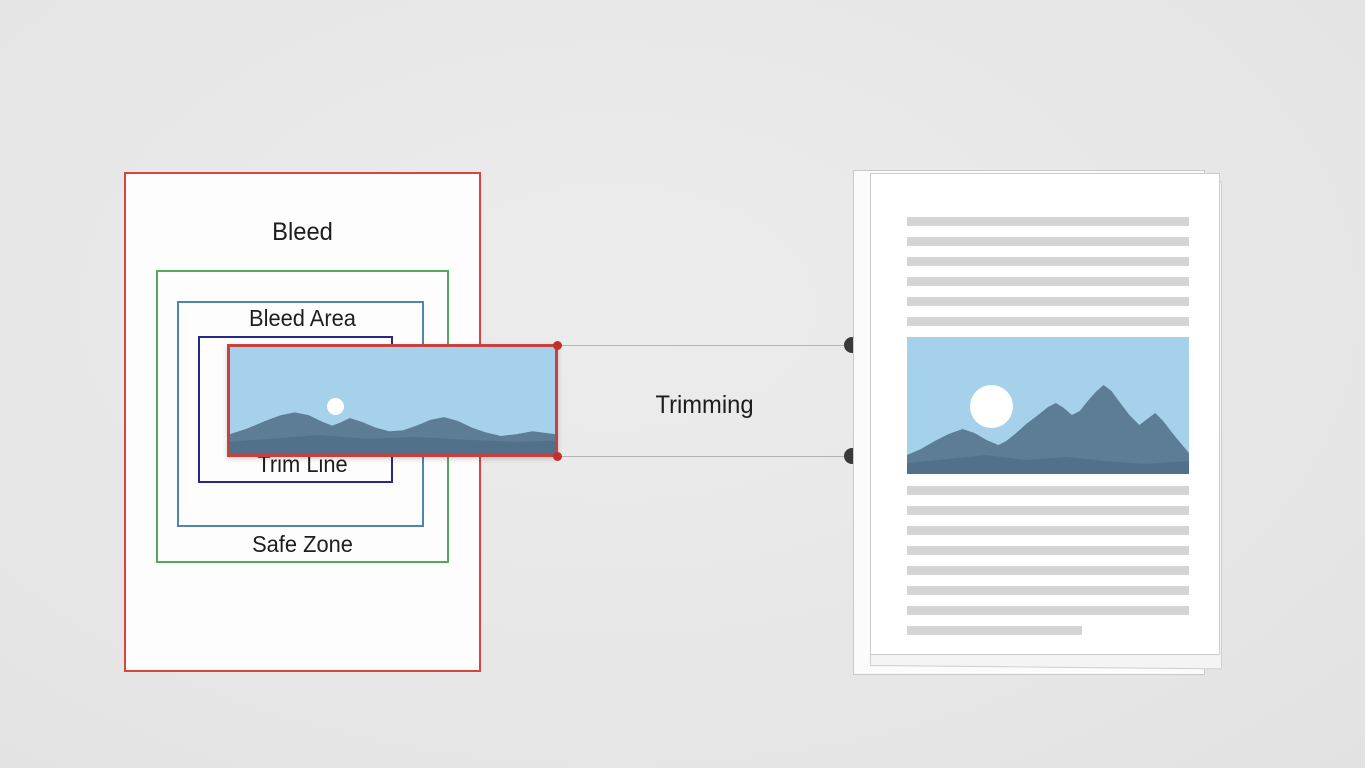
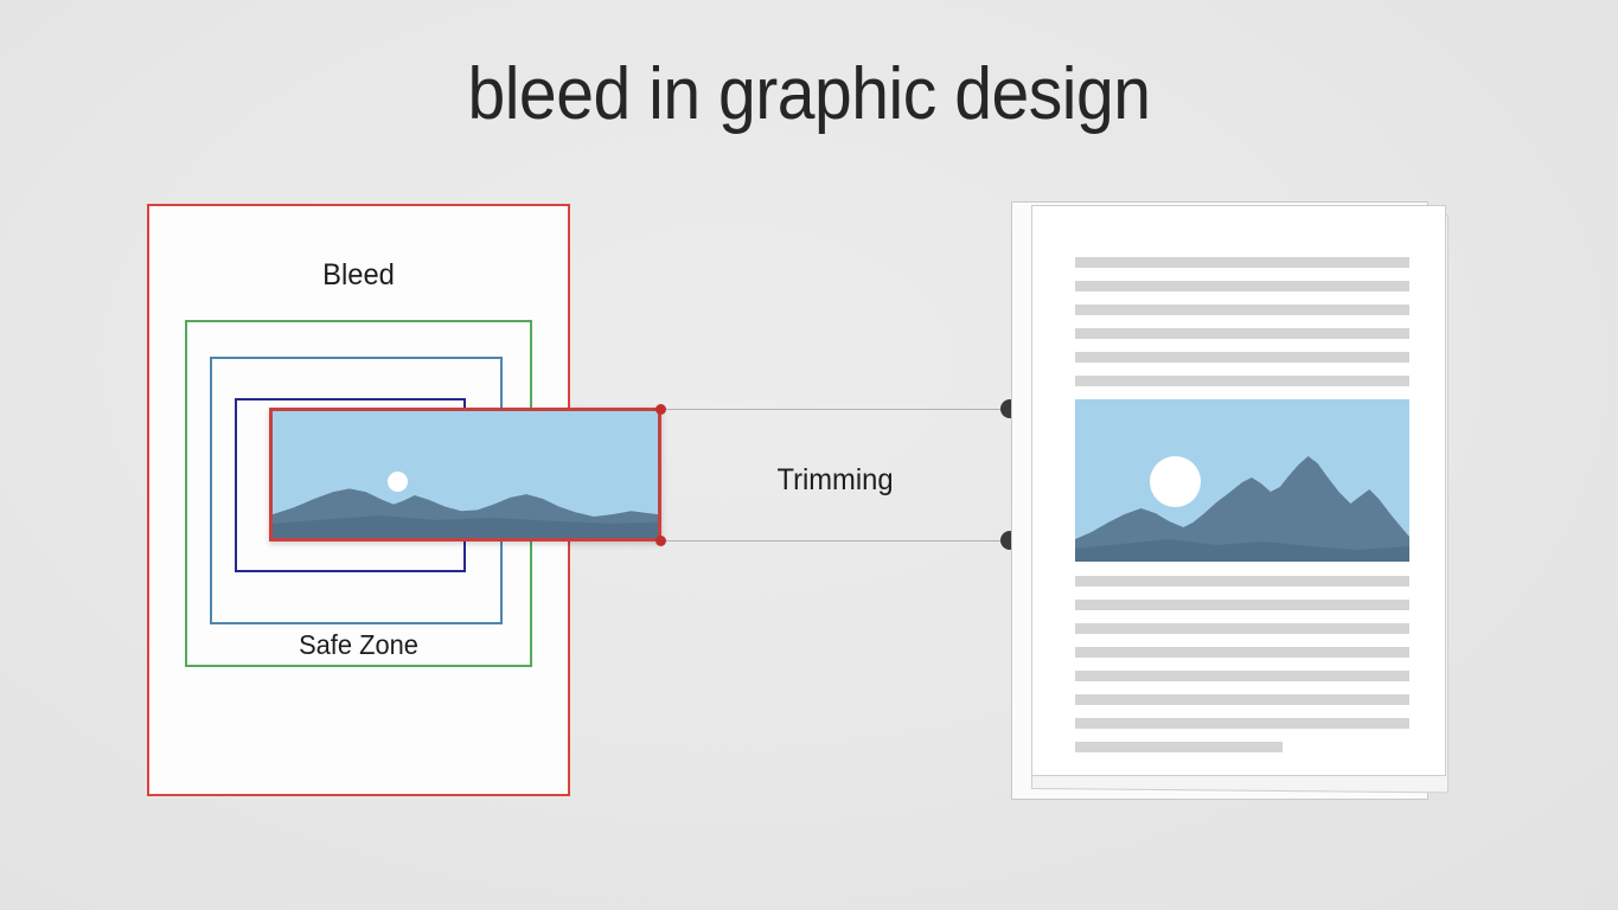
+ bleed in graphic design
  Bleed
  Safe Zone
- Bleed Area
- Trim Line
  Trimming
